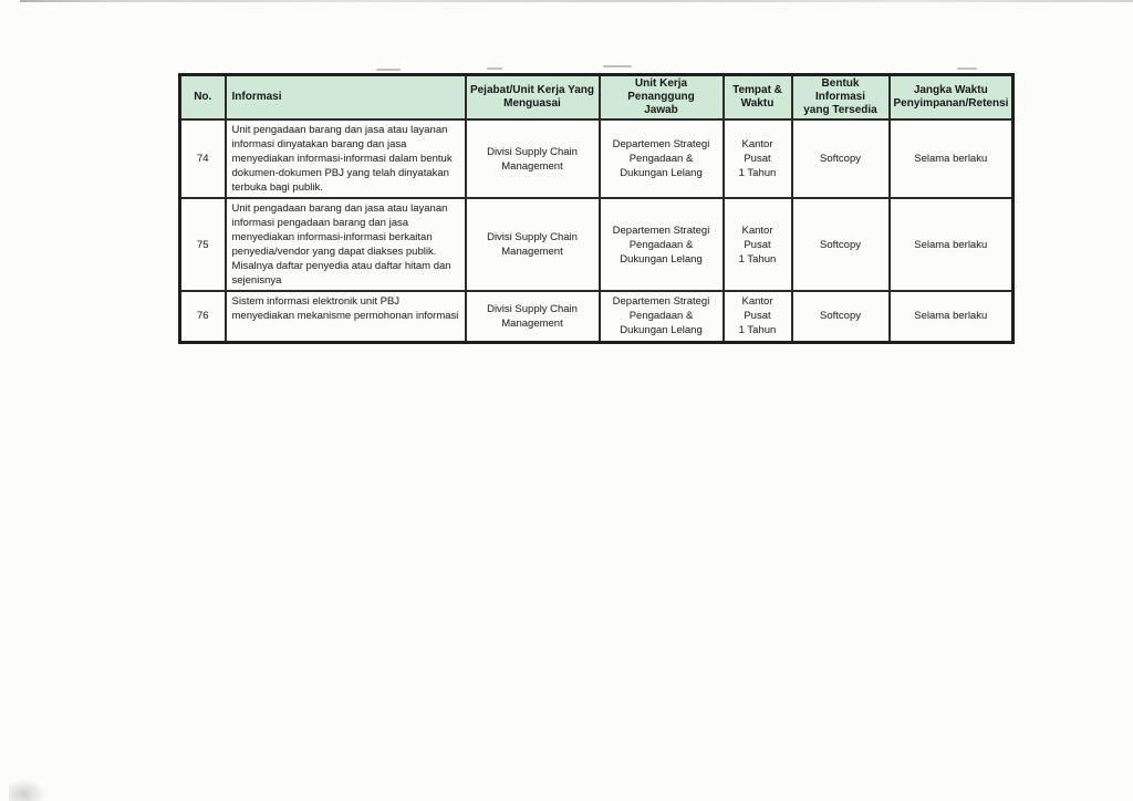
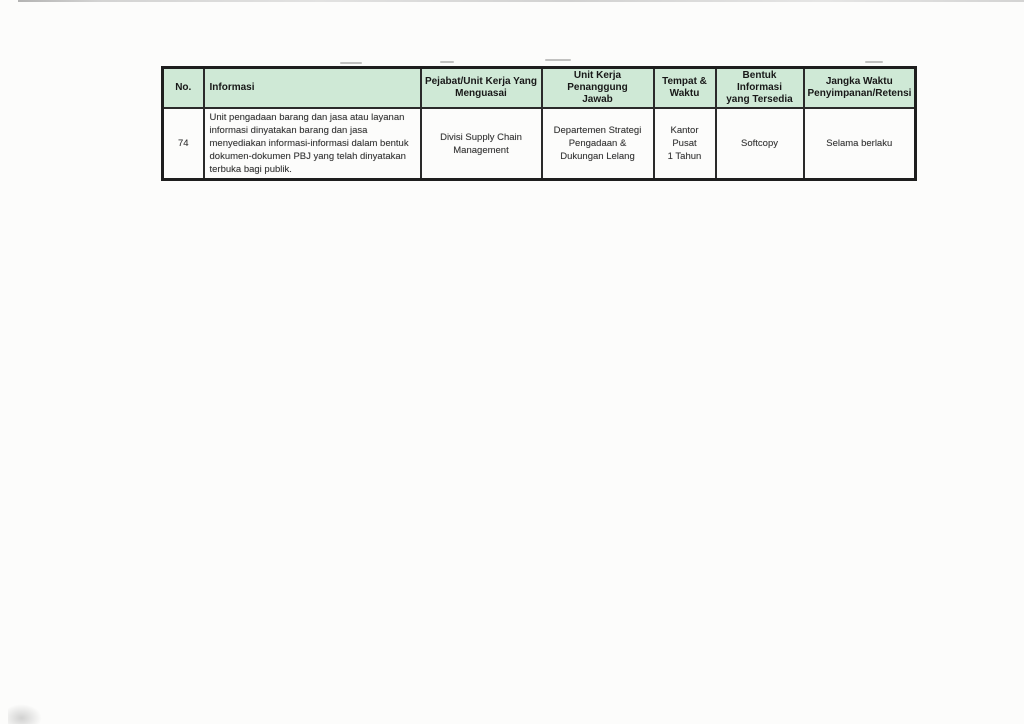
  No.	Informasi	Pejabat/Unit Kerja Yang Menguasai	Unit Kerja Penanggung Jawab	Tempat & Waktu	Bentuk Informasi yang Tersedia	Jangka Waktu Penyimpanan/Retensi
  74	Unit pengadaan barang dan jasa atau layanan informasi dinyatakan barang dan jasa menyediakan informasi-informasi dalam bentuk dokumen-dokumen PBJ yang telah dinyatakan terbuka bagi publik.	Divisi Supply Chain Management	Departemen Strategi Pengadaan & Dukungan Lelang	Kantor Pusat 1 Tahun	Softcopy	Selama berlaku
- 75	Unit pengadaan barang dan jasa atau layanan informasi pengadaan barang dan jasa menyediakan informasi-informasi berkaitan penyedia/vendor yang dapat diakses publik. Misalnya daftar penyedia atau daftar hitam dan sejenisnya	Divisi Supply Chain Management	Departemen Strategi Pengadaan & Dukungan Lelang	Kantor Pusat 1 Tahun	Softcopy	Selama berlaku
- 76	Sistem informasi elektronik unit PBJ menyediakan mekanisme permohonan informasi	Divisi Supply Chain Management	Departemen Strategi Pengadaan & Dukungan Lelang	Kantor Pusat 1 Tahun	Softcopy	Selama berlaku
